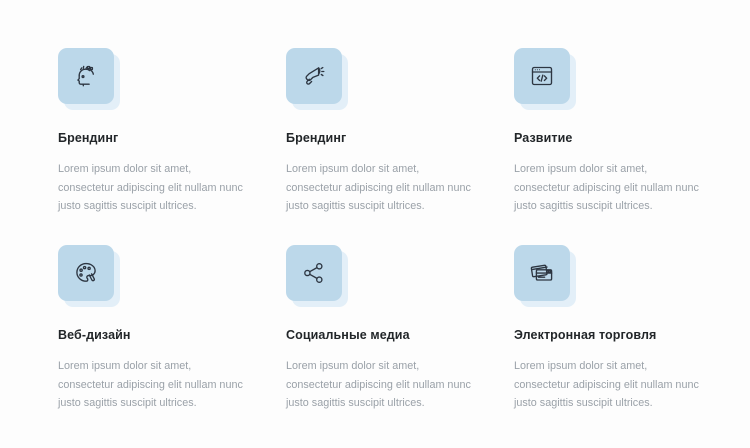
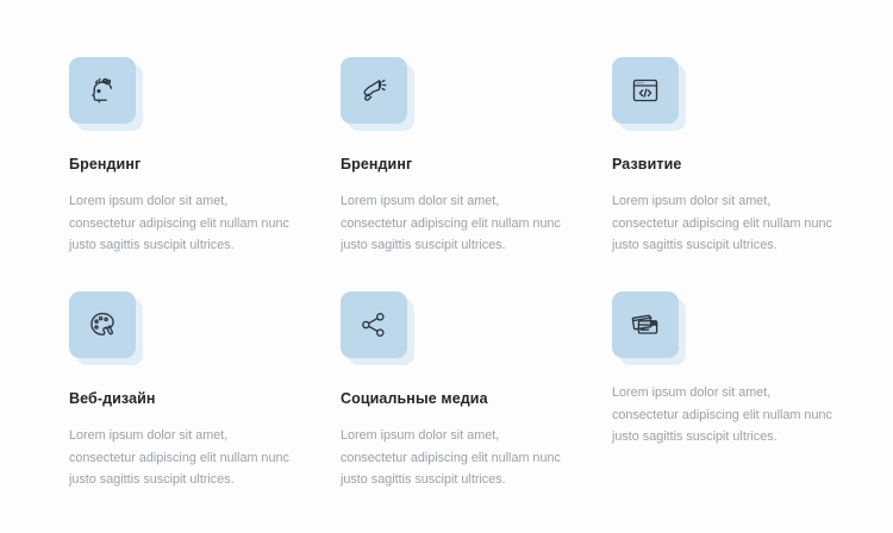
  Брендинг
  Lorem ipsum dolor sit amet, consectetur adipiscing elit nullam nunc justo sagittis suscipit ultrices.
  Брендинг
  Lorem ipsum dolor sit amet, consectetur adipiscing elit nullam nunc justo sagittis suscipit ultrices.
  Развитие
  Lorem ipsum dolor sit amet, consectetur adipiscing elit nullam nunc justo sagittis suscipit ultrices.
  Веб-дизайн
  Lorem ipsum dolor sit amet, consectetur adipiscing elit nullam nunc justo sagittis suscipit ultrices.
  Социальные медиа
  Lorem ipsum dolor sit amet, consectetur adipiscing elit nullam nunc justo sagittis suscipit ultrices.
- Электронная торговля
  Lorem ipsum dolor sit amet, consectetur adipiscing elit nullam nunc justo sagittis suscipit ultrices.
